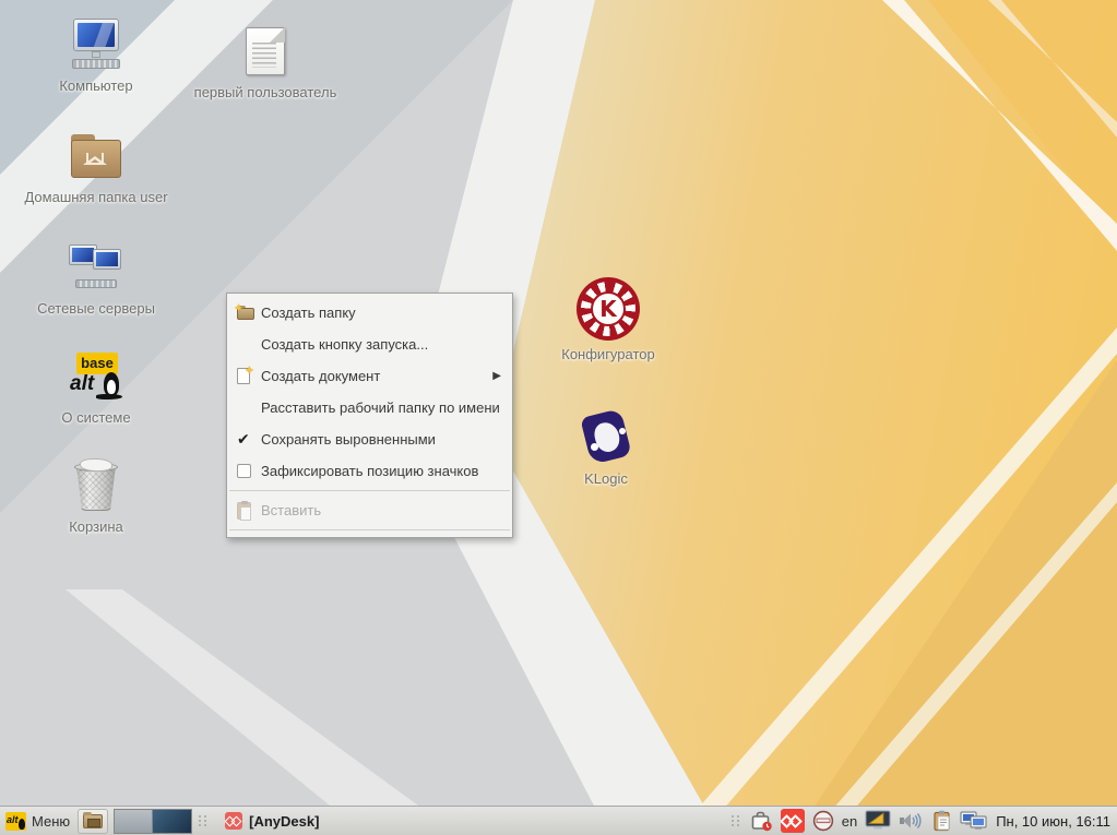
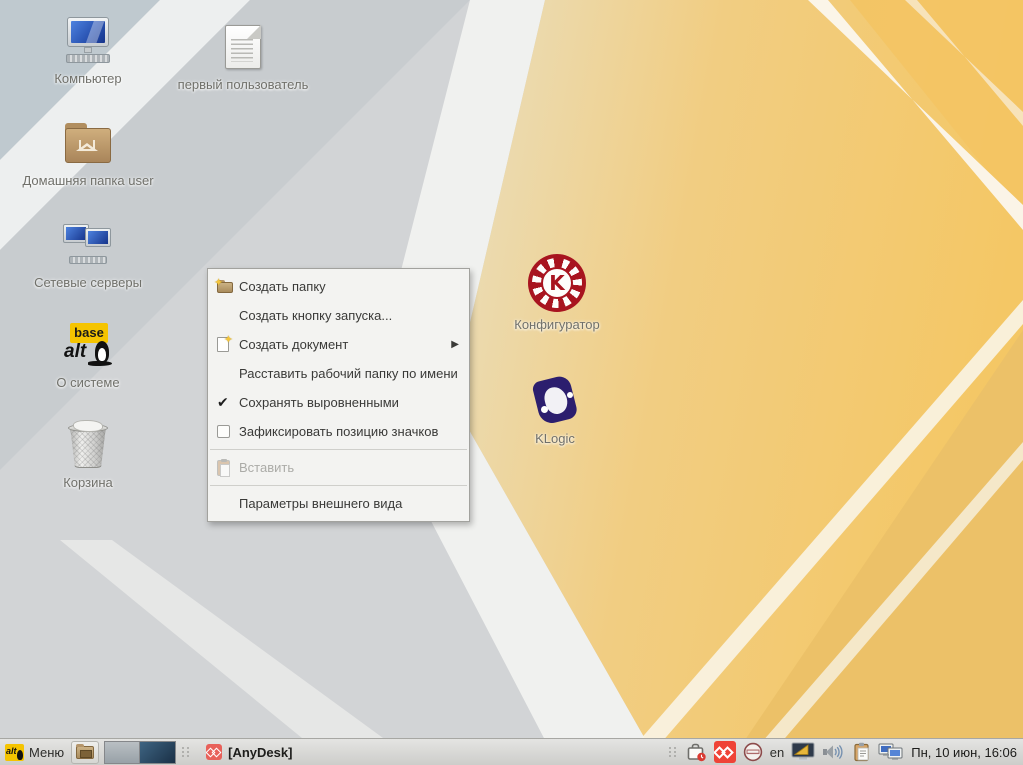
  Компьютер
  первый пользователь
  Домашняя папка user
  Сетевые серверы
  base
  alt
  О системе
  Корзина
  K
  Конфигуратор
  KLogic
  ✦
  Создать папку
  Создать кнопку запуска...
  ✦
  Создать документ
  ▶
  Расставить рабочий папку по имени
  ✔
  Сохранять выровненными
  Зафиксировать позицию значков
  Вставить
+ Параметры внешнего вида
  Меню
  [AnyDesk]
  en
- Пн, 10 июн, 16:11
+ Пн, 10 июн, 16:06
